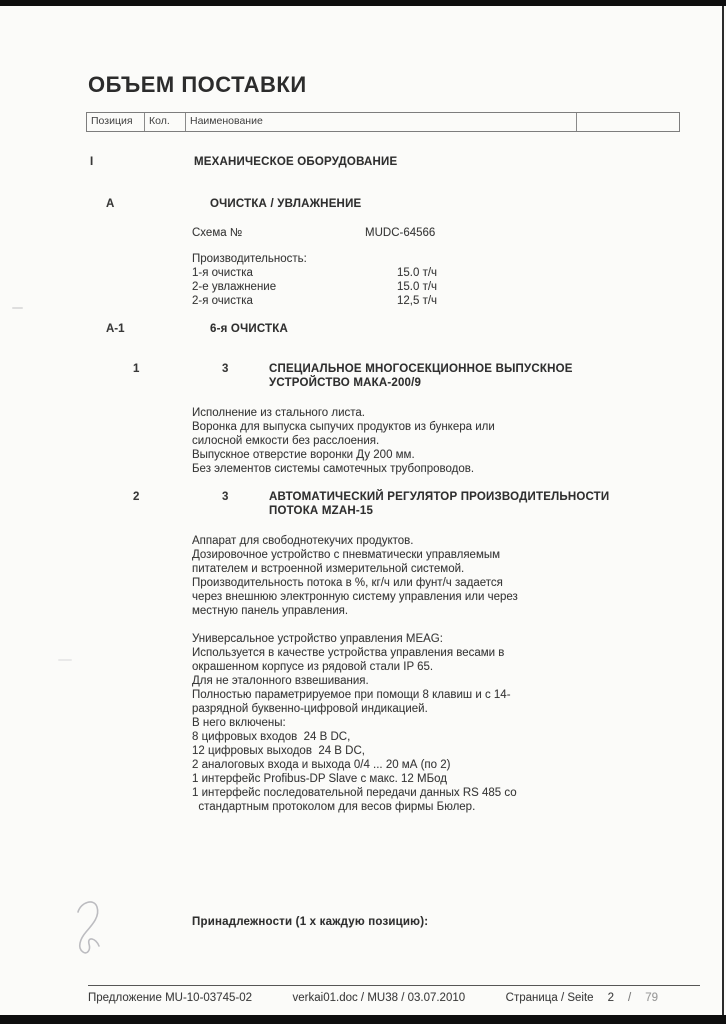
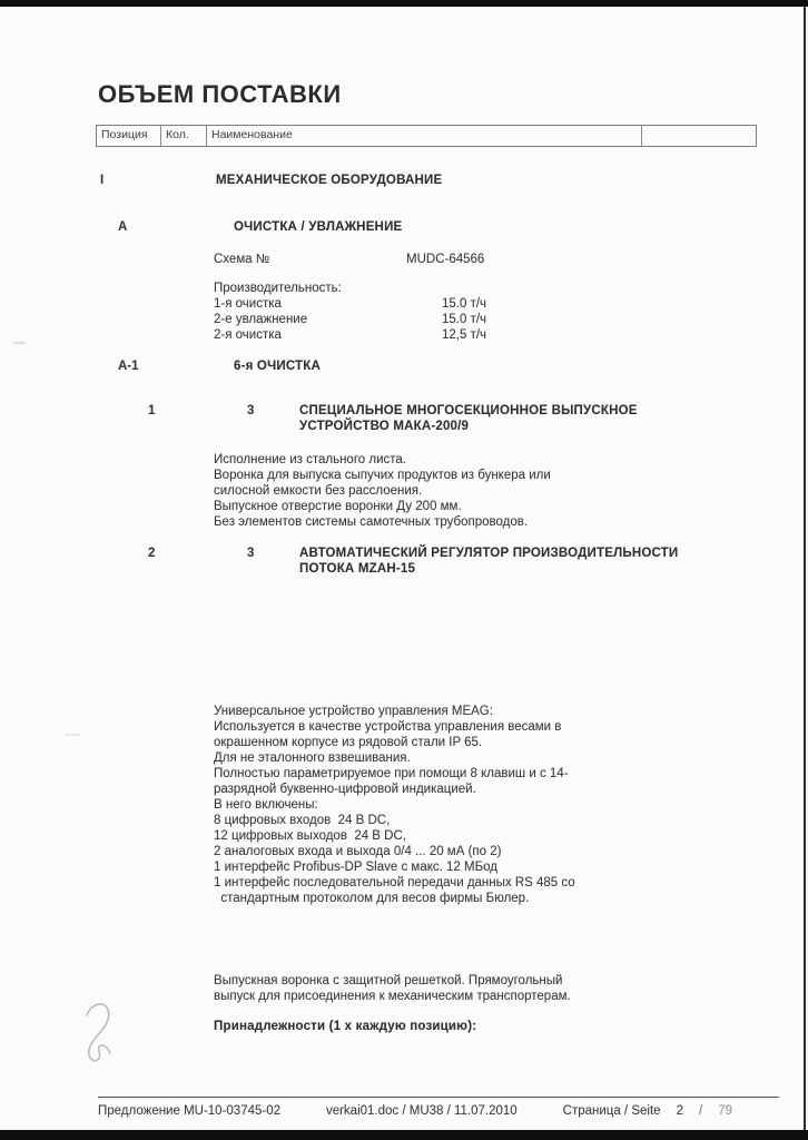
  ОБЪЕМ ПОСТАВКИ
  Позиция
  Кол.
  Наименование
  I
  МЕХАНИЧЕСКОЕ ОБОРУДОВАНИЕ
  A
  ОЧИСТКА / УВЛАЖНЕНИЕ
  Схема №
  MUDC-64566
  Производительность:
  1-я очистка
  15.0 т/ч
  2-е увлажнение
  15.0 т/ч
  2-я очистка
  12,5 т/ч
  A-1
  6-я ОЧИСТКА
  1
  3
  СПЕЦИАЛЬНОЕ МНОГОСЕКЦИОННОЕ ВЫПУСКНОЕ
  УСТРОЙСТВО МАКА-200/9
  Исполнение из стального листа.
  Воронка для выпуска сыпучих продуктов из бункера или
  силосной емкости без расслоения.
  Выпускное отверстие воронки Ду 200 мм.
  Без элементов системы самотечных трубопроводов.
  2
  3
  АВТОМАТИЧЕСКИЙ РЕГУЛЯТОР ПРОИЗВОДИТЕЛЬНОСТИ
  ПОТОКА MZAH-15
- Аппарат для свободнотекучих продуктов.
- Дозировочное устройство с пневматически управляемым
- питателем и встроенной измерительной системой.
- Производительность потока в %, кг/ч или фунт/ч задается
- через внешнюю электронную систему управления или через
- местную панель управления.
  Универсальное устройство управления MEAG:
  Используется в качестве устройства управления весами в
  окрашенном корпусе из рядовой стали IP 65.
  Для не эталонного взвешивания.
  Полностью параметрируемое при помощи 8 клавиш и с 14-
  разрядной буквенно-цифровой индикацией.
  В него включены:
  8 цифровых входов 24 В DC,
  12 цифровых выходов 24 В DC,
  2 аналоговых входа и выхода 0/4 ... 20 мА (по 2)
  1 интерфейс Profibus-DP Slave с макс. 12 МБод
  1 интерфейс последовательной передачи данных RS 485 со
  стандартным протоколом для весов фирмы Бюлер.
+ Выпускная воронка с защитной решеткой. Прямоугольный
+ выпуск для присоединения к механическим транспортерам.
  Принадлежности (1 х каждую позицию):
  Предложение MU-10-03745-02
- verkai01.doc / MU38 / 03.07.2010
+ verkai01.doc / MU38 / 11.07.2010
  Страница / Seite
  2
  /
  79
